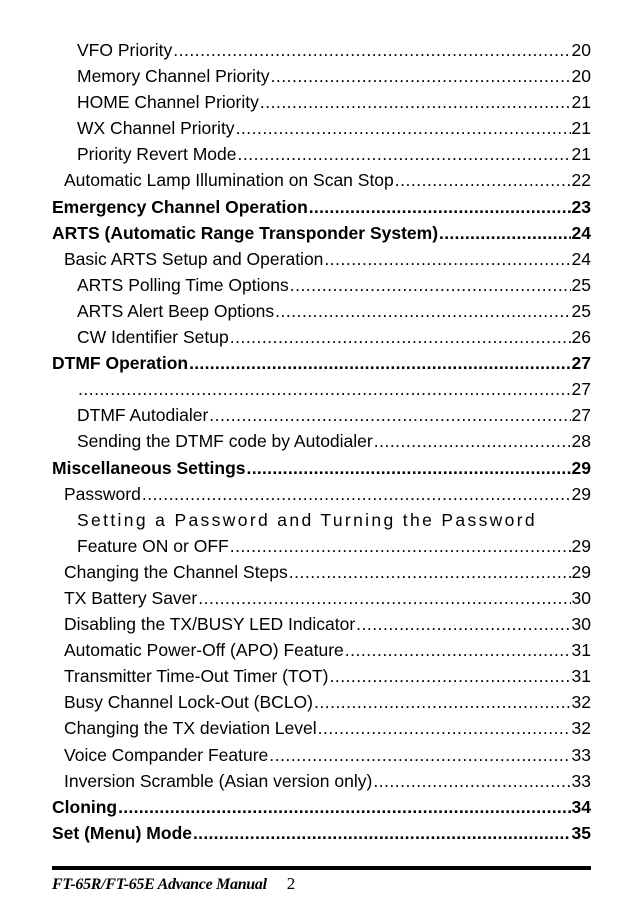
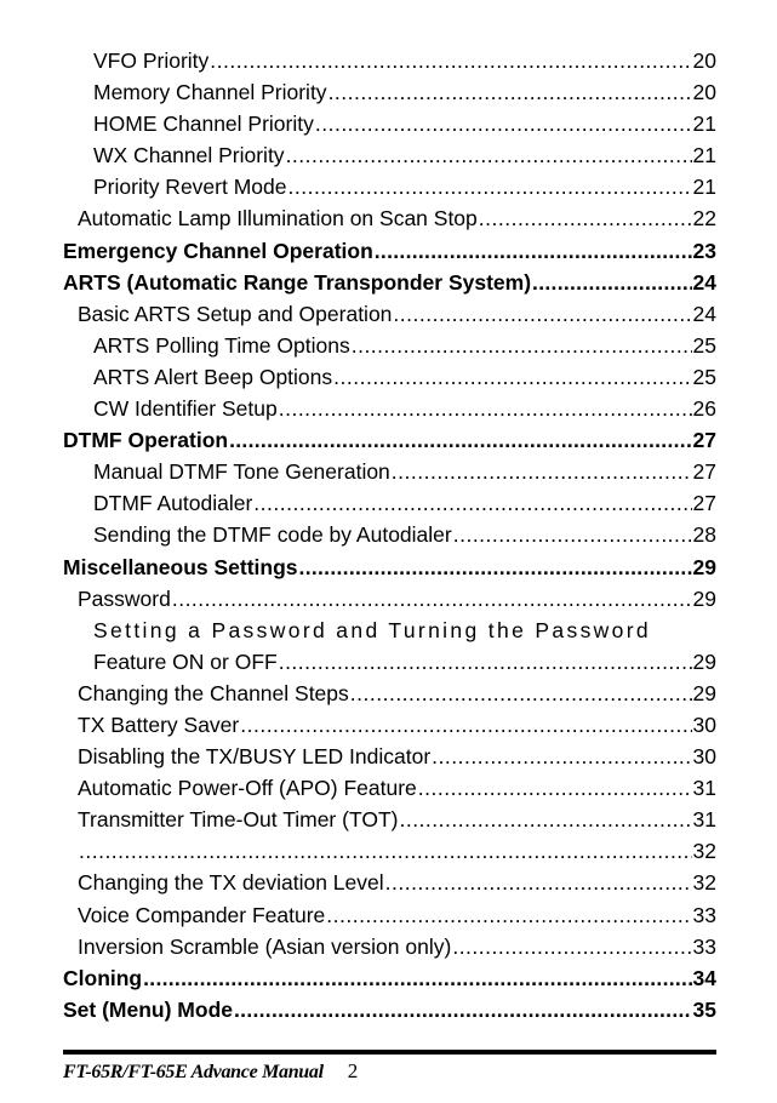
  VFO Priority
  20
  Memory Channel Priority
  20
  HOME Channel Priority
  21
  WX Channel Priority
  21
  Priority Revert Mode
  21
  Automatic Lamp Illumination on Scan Stop
  22
  Emergency Channel Operation
  23
  ARTS (Automatic Range Transponder System)
  24
  Basic ARTS Setup and Operation
  24
  ARTS Polling Time Options
  25
  ARTS Alert Beep Options
  25
  CW Identifier Setup
  26
  DTMF Operation
  27
+ Manual DTMF Tone Generation
  27
  DTMF Autodialer
  27
  Sending the DTMF code by Autodialer
  28
  Miscellaneous Settings
  29
  Password
  29
  Setting a Password and Turning the Password
  Feature ON or OFF
  29
  Changing the Channel Steps
  29
  TX Battery Saver
  30
  Disabling the TX/BUSY LED Indicator
  30
  Automatic Power-Off (APO) Feature
  31
  Transmitter Time-Out Timer (TOT)
  31
- Busy Channel Lock-Out (BCLO)
  32
  Changing the TX deviation Level
  32
  Voice Compander Feature
  33
  Inversion Scramble (Asian version only)
  33
  Cloning
  34
  Set (Menu) Mode
  35
  FT-65R/FT-65E Advance Manual 2
